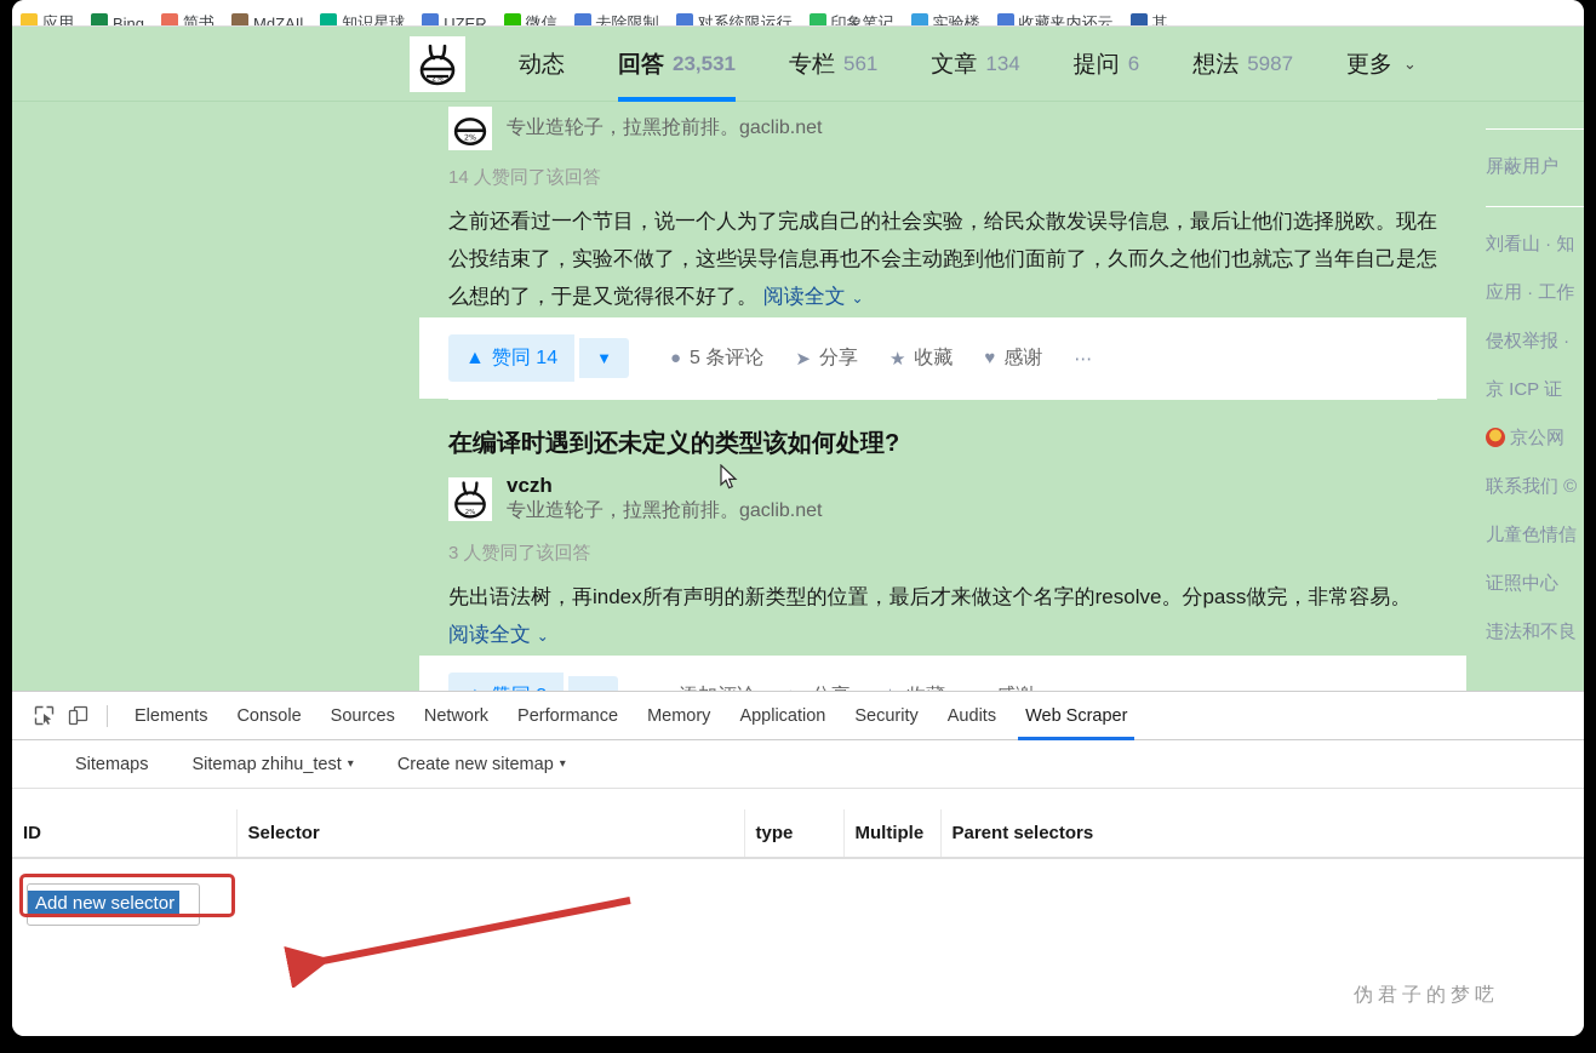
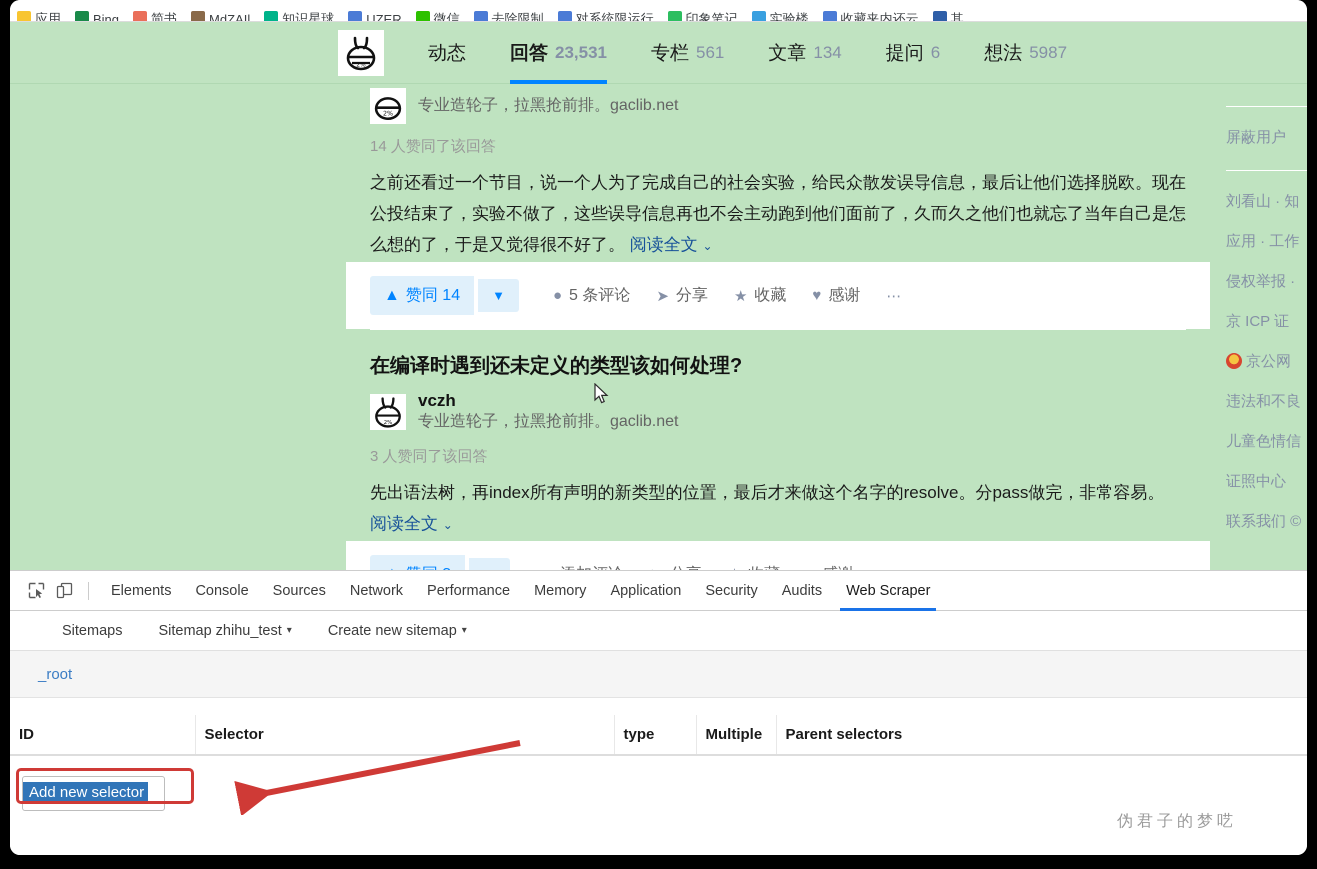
  应用
  Bing
  简书
  MdZAIl
  知识星球
  UZER
  微信
  去除限制
  对系统限运行
  印象笔记
  实验楼
  收藏夹内还云
  其
  动态
  回答
  23,531
  专栏
  561
  文章
  134
  提问
  6
  想法
  5987
- 更多
- ⌄
  2%
  专业造轮子，拉黑抢前排。gaclib.net
  14 人赞同了该回答
  之前还看过一个节目，说一个人为了完成自己的社会实验，给民众散发误导信息，最后让他们选择脱欧。现在公投结束了，实验不做了，这些误导信息再也不会主动跑到他们面前了，久而久之他们也就忘了当年自己是怎么想的了，于是又觉得很不好了。 阅读全文 ⌄
  ▲
  赞同 14
  ▼
  ●
  5 条评论
  ➤
  分享
  ★
  收藏
  ♥
  感谢
  ⋯
  在编译时遇到还未定义的类型该如何处理?
  vczh
  专业造轮子，拉黑抢前排。gaclib.net
  3 人赞同了该回答
  先出语法树，再index所有声明的新类型的位置，最后才来做这个名字的resolve。分pass做完，非常容易。 阅读全文 ⌄
  屏蔽用户
  刘看山 · 知
  应用 · 工作
  侵权举报 ·
  京 ICP 证
  京公网
- 联系我们 ©
+ 违法和不良
  儿童色情信
  证照中心
- 违法和不良
+ 联系我们 ©
  Elements
  Console
  Sources
  Network
  Performance
  Memory
  Application
  Security
  Audits
  Web Scraper
  Sitemaps
  Sitemap zhihu_test
  ▾
  Create new sitemap
  ▾
+ _root
  ID	Selector	type	Multiple	Parent selectors
  Add new selector
  伪君子的梦呓
